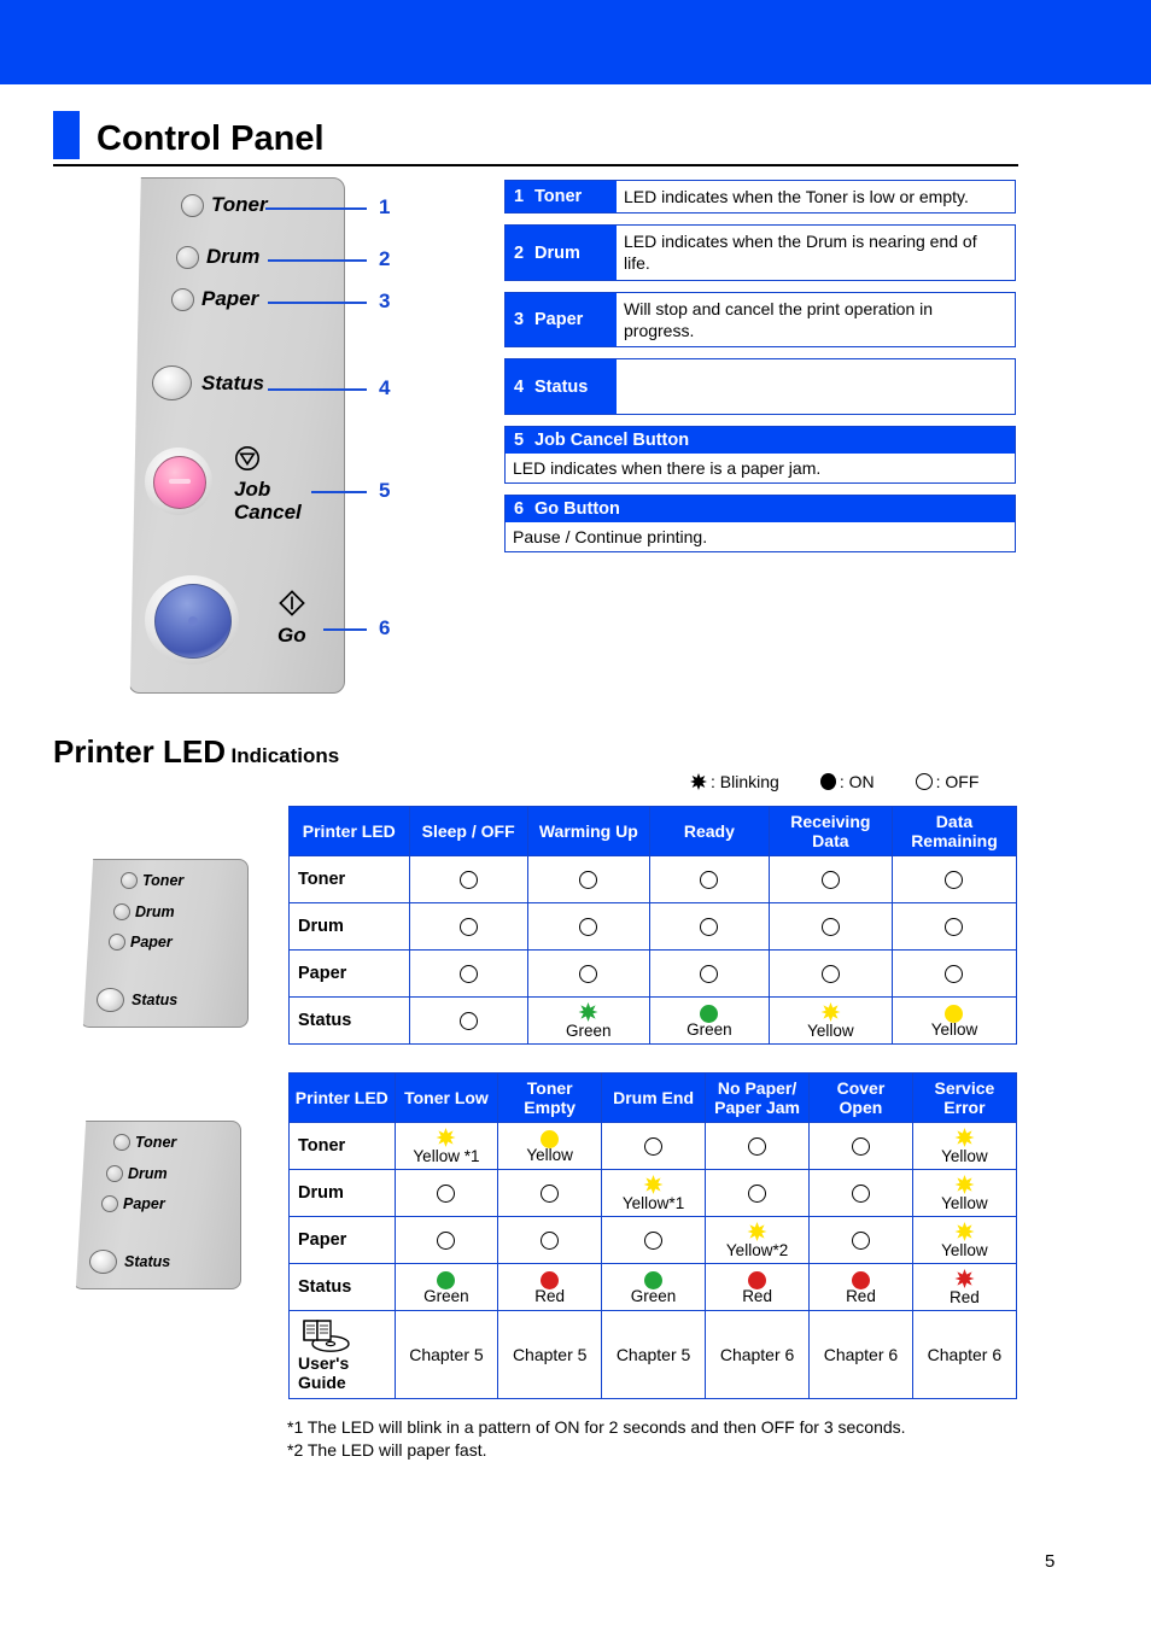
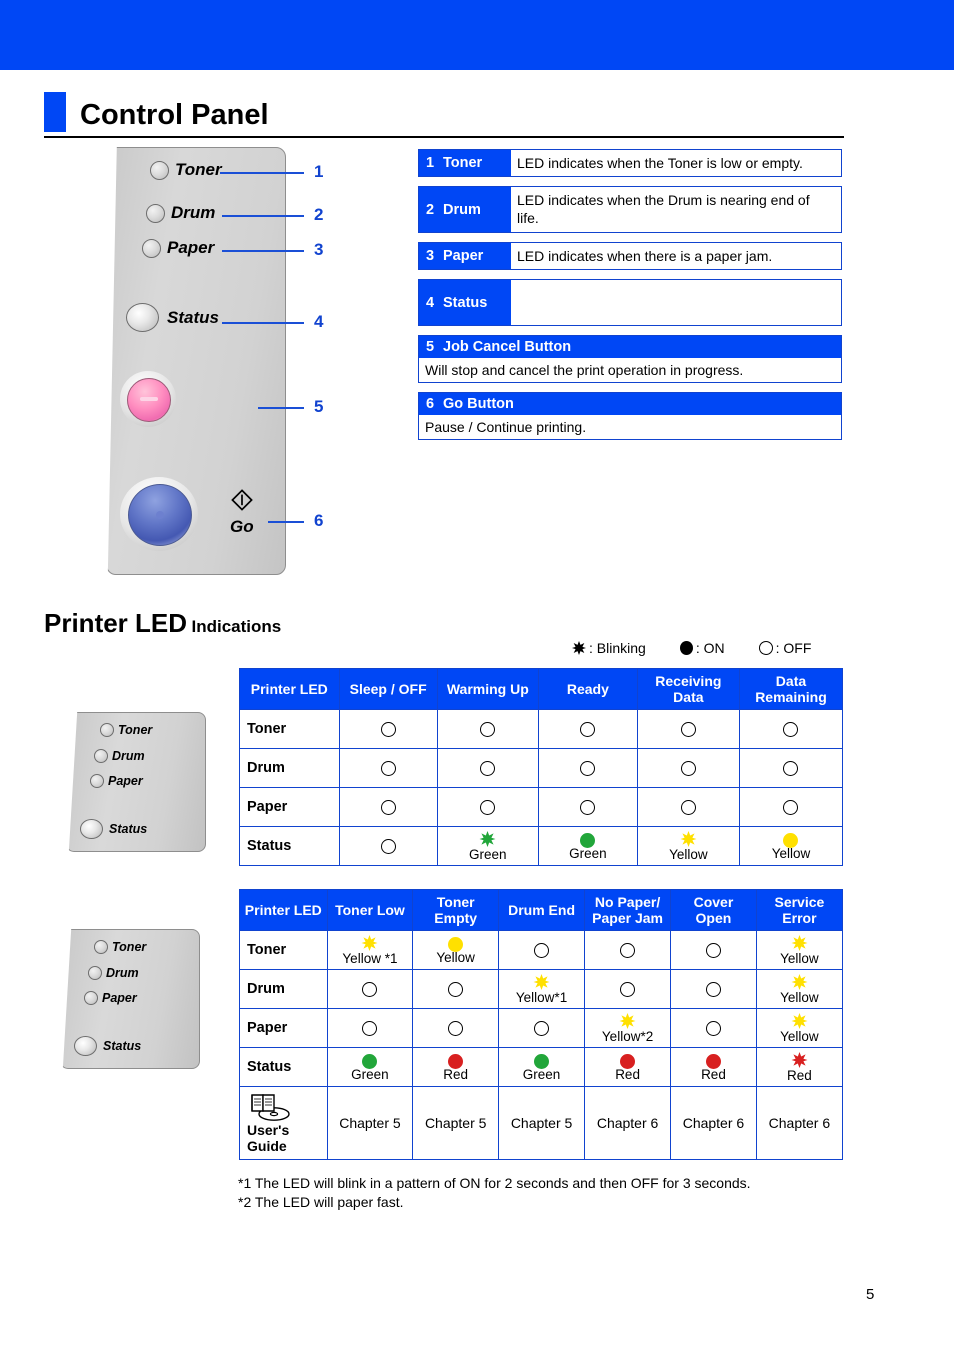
  Control Panel
  Toner
  Drum
  Paper
  Status
- Job
- Cancel
  Go
  1
  2
  3
  4
  5
  6
  1
  Toner
  LED indicates when the Toner is low or empty.
  2
  Drum
  LED indicates when the Drum is nearing end of life.
  3
  Paper
- Will stop and cancel the print operation in progress.
+ LED indicates when there is a paper jam.
  4
  Status
  5 Job Cancel Button
- LED indicates when there is a paper jam.
+ Will stop and cancel the print operation in progress.
  6 Go Button
  Pause / Continue printing.
  Printer LED Indications
  : Blinking
  : ON
  : OFF
  Toner
  Drum
  Paper
  Status
  Toner
  Drum
  Paper
  Status
  Printer LED	Sleep / OFF	Warming Up	Ready	Receiving Data	Data Remaining
  Toner
  Drum
  Paper
  Status		Green	Green	Yellow	Yellow
  Printer LED	Toner Low	Toner Empty	Drum End	No Paper/ Paper Jam	Cover Open	Service Error
  Toner	Yellow *1	Yellow				Yellow
  Drum			Yellow*1			Yellow
  Paper				Yellow*2		Yellow
  Status	Green	Red	Green	Red	Red	Red
  User'sGuide	Chapter 5	Chapter 5	Chapter 5	Chapter 6	Chapter 6	Chapter 6
  *1 The LED will blink in a pattern of ON for 2 seconds and then OFF for 3 seconds.
  *2 The LED will paper fast.
  5
